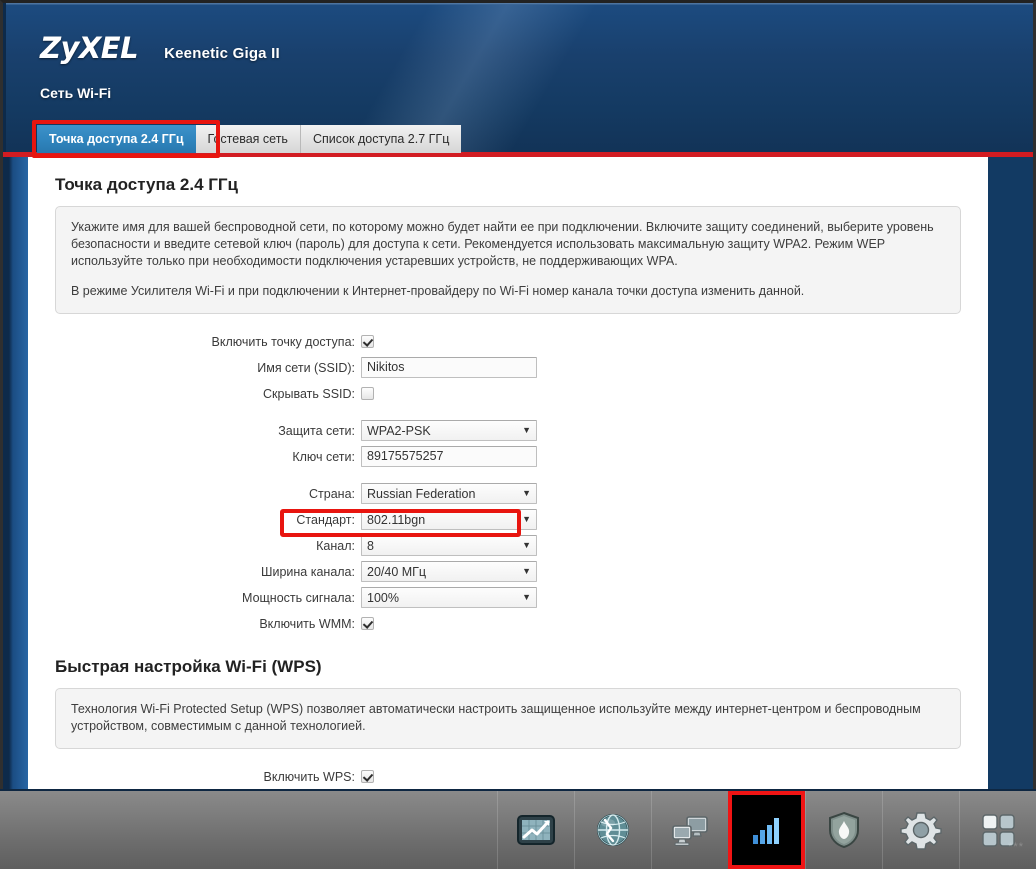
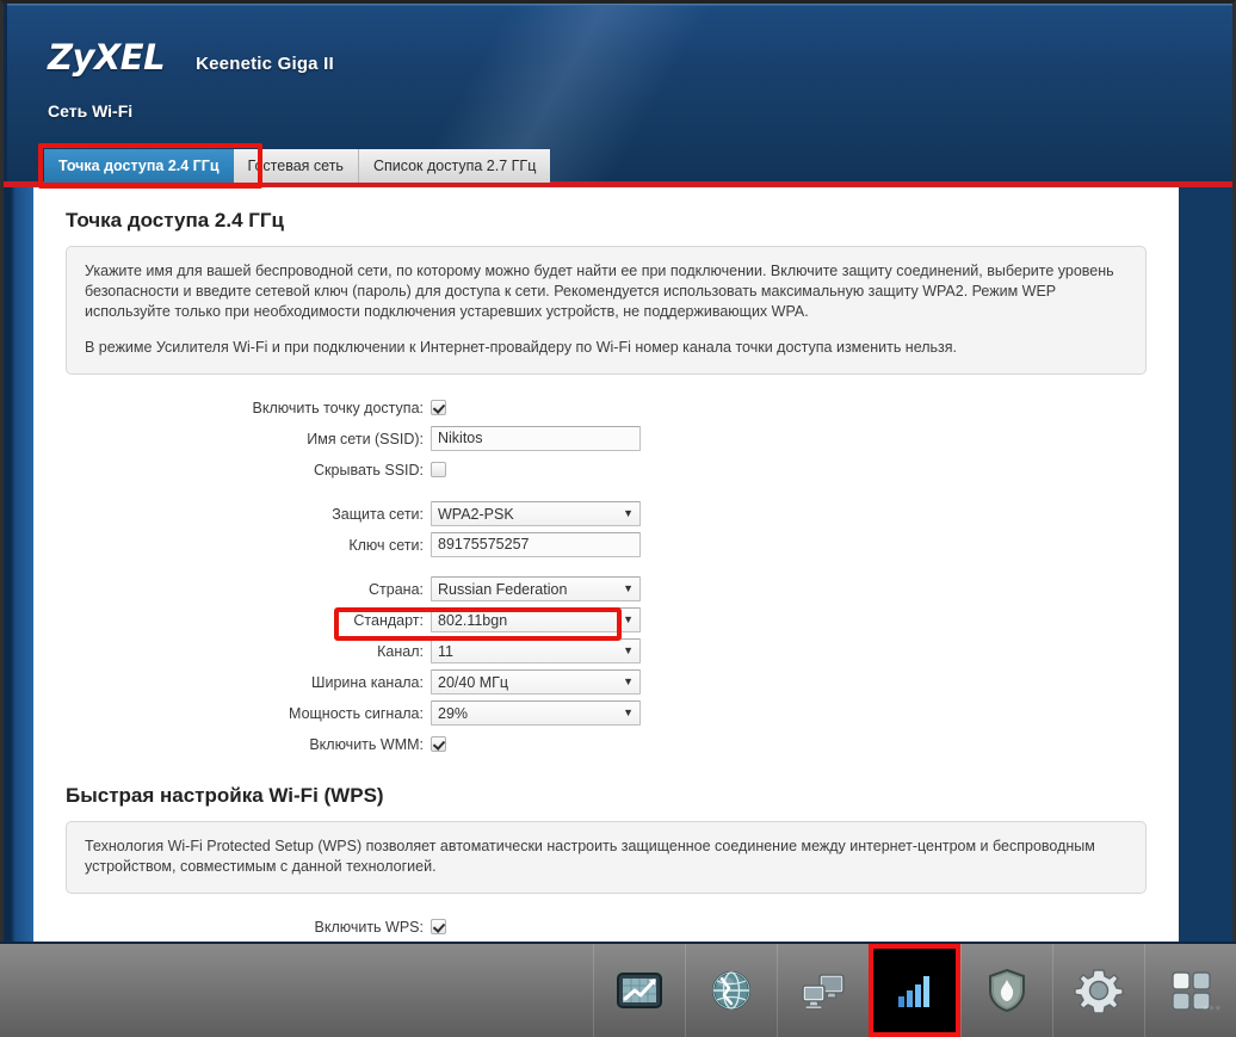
  ZyXEL
  Keenetic Giga II
  Сеть Wi-Fi
  Точка доступа 2.4 ГГц
  Гостевая сеть
  Список доступа 2.7 ГГц
  Точка доступа 2.4 ГГц
  Укажите имя для вашей беспроводной сети, по которому можно будет найти ее при подключении. Включите защиту соединений, выберите уровень безопасности и введите сетевой ключ (пароль) для доступа к сети. Рекомендуется использовать максимальную защиту WPA2. Режим WEP используйте только при необходимости подключения устаревших устройств, не поддерживающих WPA.
- В режиме Усилителя Wi-Fi и при подключении к Интернет-провайдеру по Wi-Fi номер канала точки доступа изменить данной.
+ В режиме Усилителя Wi-Fi и при подключении к Интернет-провайдеру по Wi-Fi номер канала точки доступа изменить нельзя.
  Включить точку доступа:
  Имя сети (SSID):
  Nikitos
  Скрывать SSID:
  Защита сети:
  WPA2-PSK
  ▼
  Ключ сети:
  89175575257
  Страна:
  Russian Federation
  ▼
  Стандарт:
  802.11bgn
  ▼
  Канал:
- 8
+ 11
  ▼
  Ширина канала:
  20/40 МГц
  ▼
  Мощность сигнала:
- 100%
+ 29%
  ▼
  Включить WMM:
  Быстрая настройка Wi-Fi (WPS)
- Технология Wi-Fi Protected Setup (WPS) позволяет автоматически настроить защищенное используйте между интернет-центром и беспроводным устройством, совместимым с данной технологией.
+ Технология Wi-Fi Protected Setup (WPS) позволяет автоматически настроить защищенное соединение между интернет-центром и беспроводным устройством, совместимым с данной технологией.
  Включить WPS:
  ***
